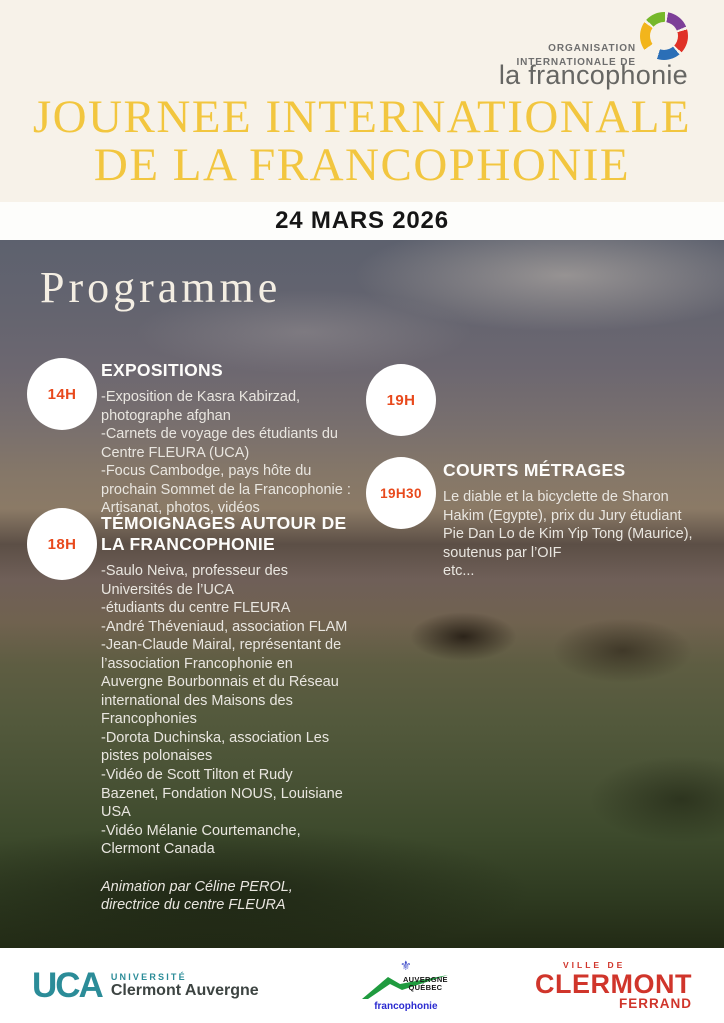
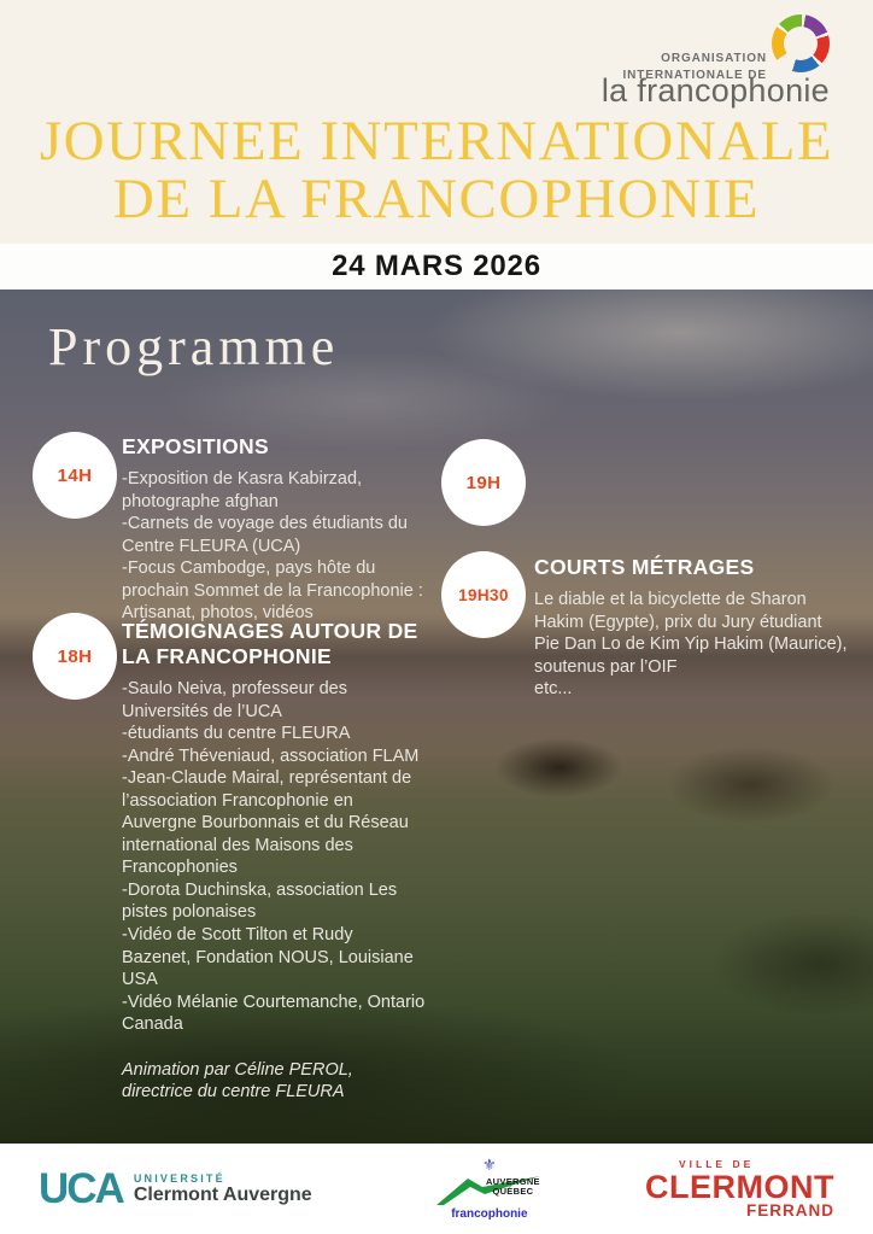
  ORGANISATION
  INTERNATIONALE DE
  la francophonie
  JOURNEE INTERNATIONALE
  DE LA FRANCOPHONIE
  24 MARS 2026
  Programme
  14H
  EXPOSITIONS
  -Exposition de Kasra Kabirzad, photographe afghan
  -Carnets de voyage des étudiants du Centre FLEURA (UCA)
  -Focus Cambodge, pays hôte du prochain Sommet de la Francophonie : Artisanat, photos, vidéos
  18H
  TÉMOIGNAGES AUTOUR DE LA FRANCOPHONIE
  -Saulo Neiva, professeur des Universités de l’UCA
  -étudiants du centre FLEURA
  -André Théveniaud, association FLAM
  -Jean-Claude Mairal, représentant de l’association Francophonie en Auvergne Bourbonnais et du Réseau international des Maisons des Francophonies
  -Dorota Duchinska, association Les pistes polonaises
  -Vidéo de Scott Tilton et Rudy Bazenet, Fondation NOUS, Louisiane USA
- -Vidéo Mélanie Courtemanche, Clermont Canada
+ -Vidéo Mélanie Courtemanche, Ontario Canada
  Animation par Céline PEROL, directrice du centre FLEURA
  19H
  19H30
  COURTS MÉTRAGES
  Le diable et la bicyclette de Sharon Hakim (Egypte), prix du Jury étudiant
- Pie Dan Lo de Kim Yip Tong (Maurice), soutenus par l’OIF
+ Pie Dan Lo de Kim Yip Hakim (Maurice), soutenus par l’OIF
  etc...
  UCA
  UNIVERSITÉ
  Clermont Auvergne
  ⚜
  AUVERGNE
  QUÉBEC
  francophonie
  VILLE DE
  CLERMONT
  FERRAND
